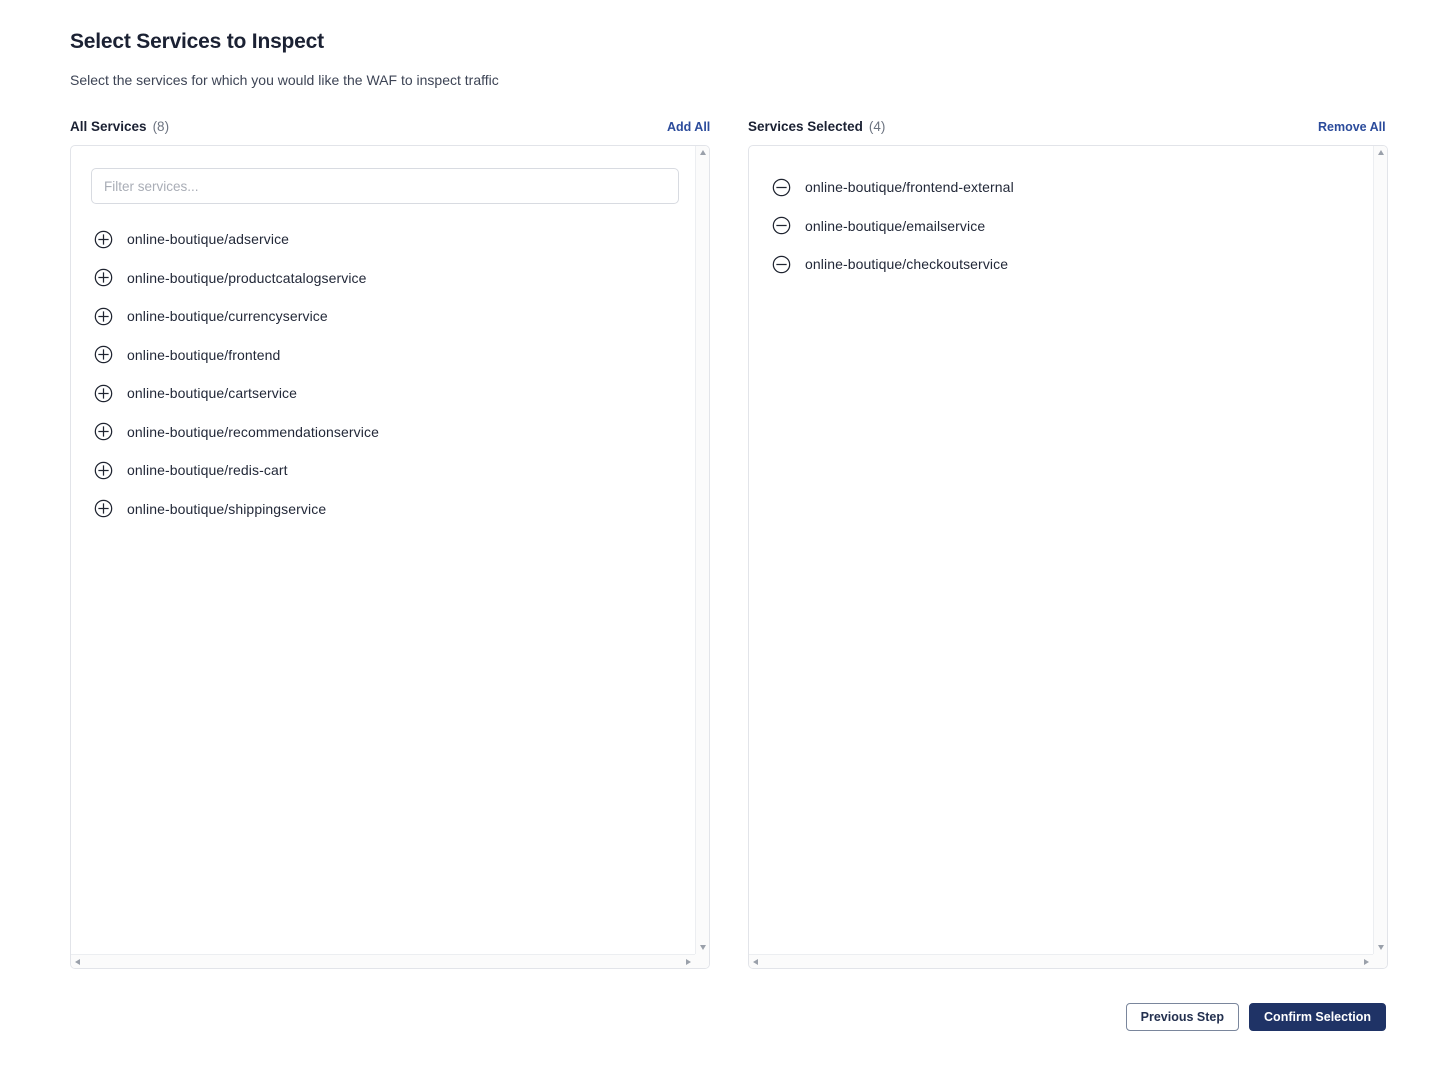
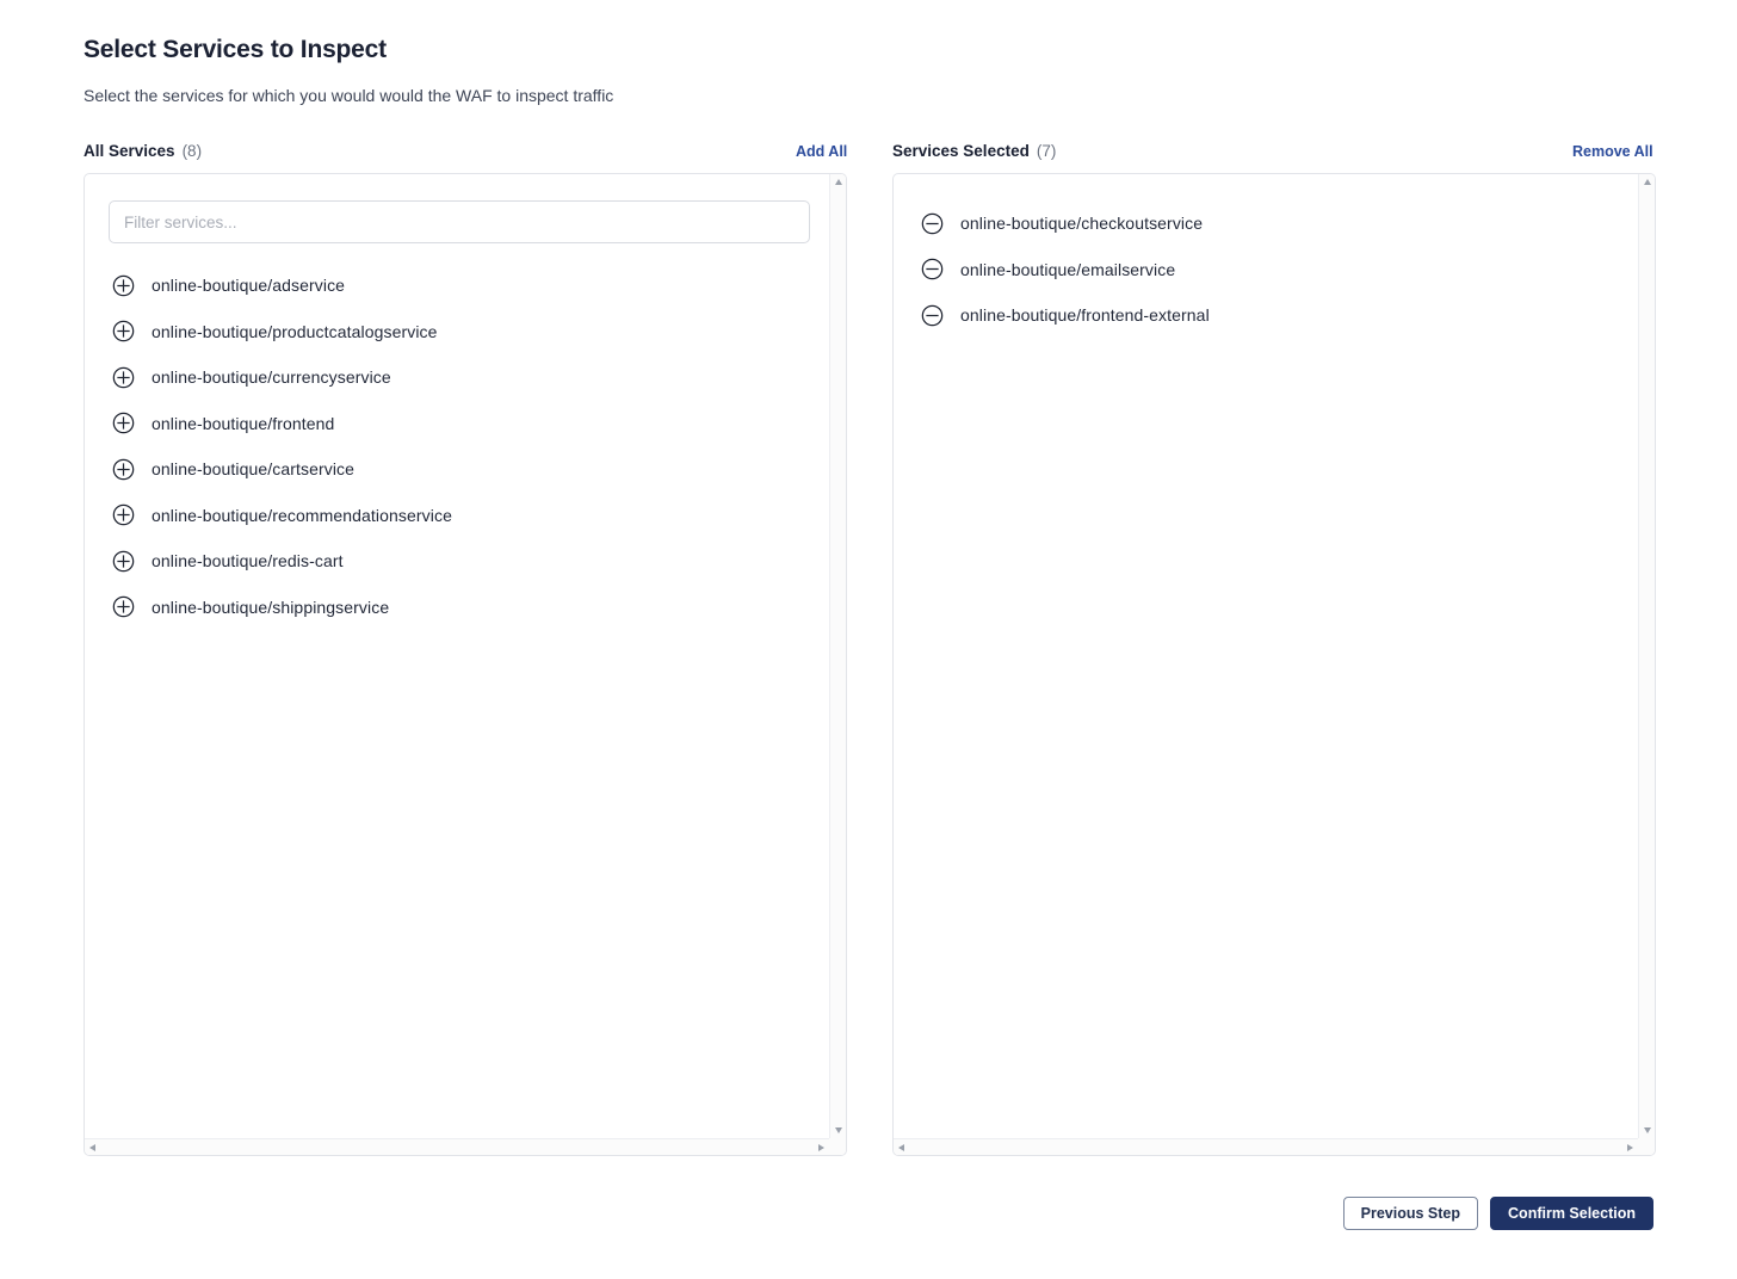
  Select Services to Inspect
- Select the services for which you would like the WAF to inspect traffic
+ Select the services for which you would would the WAF to inspect traffic
  All Services
  (8)
  Add All
  Services Selected
- (4)
+ (7)
  Remove All
  Filter services...
  online-boutique/adservice
  online-boutique/productcatalogservice
  online-boutique/currencyservice
  online-boutique/frontend
  online-boutique/cartservice
  online-boutique/recommendationservice
  online-boutique/redis-cart
  online-boutique/shippingservice
- online-boutique/frontend-external
+ online-boutique/checkoutservice
  online-boutique/emailservice
- online-boutique/checkoutservice
+ online-boutique/frontend-external
  Previous Step
  Confirm Selection
